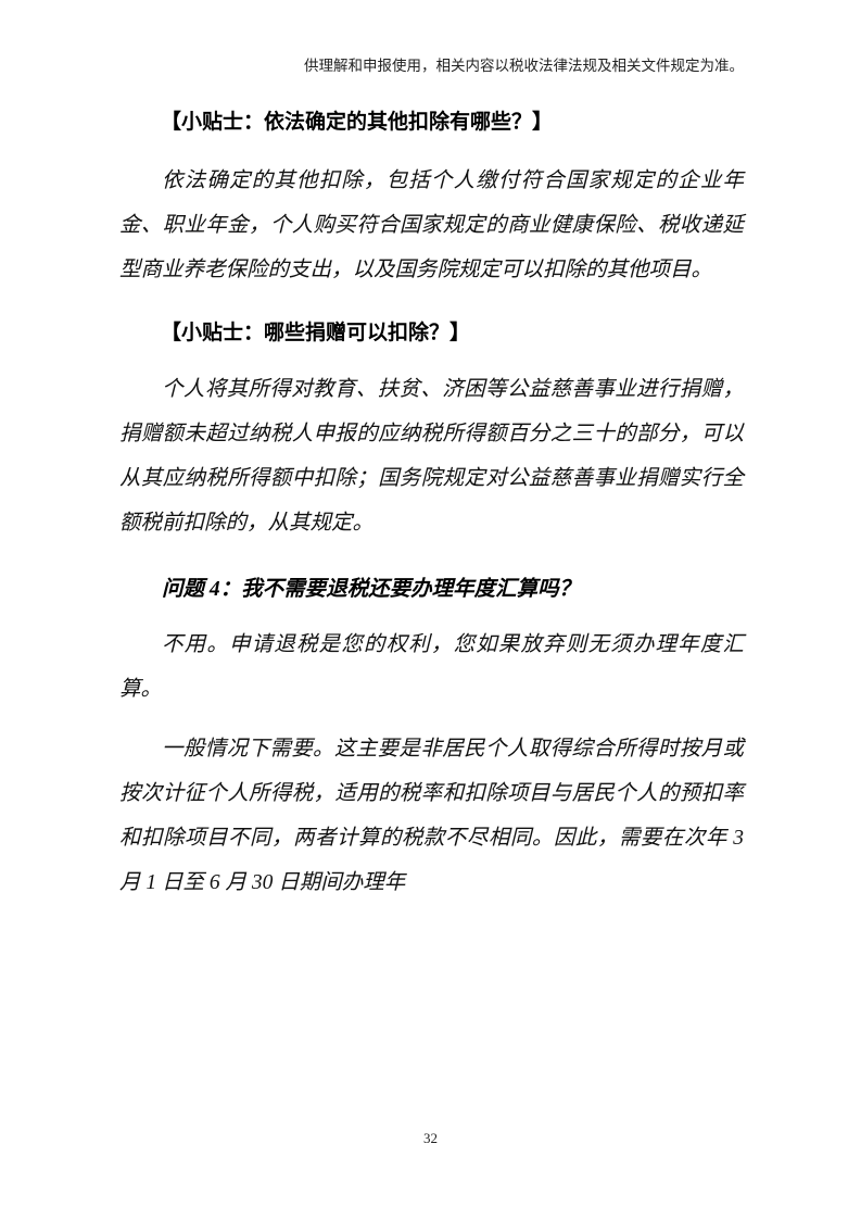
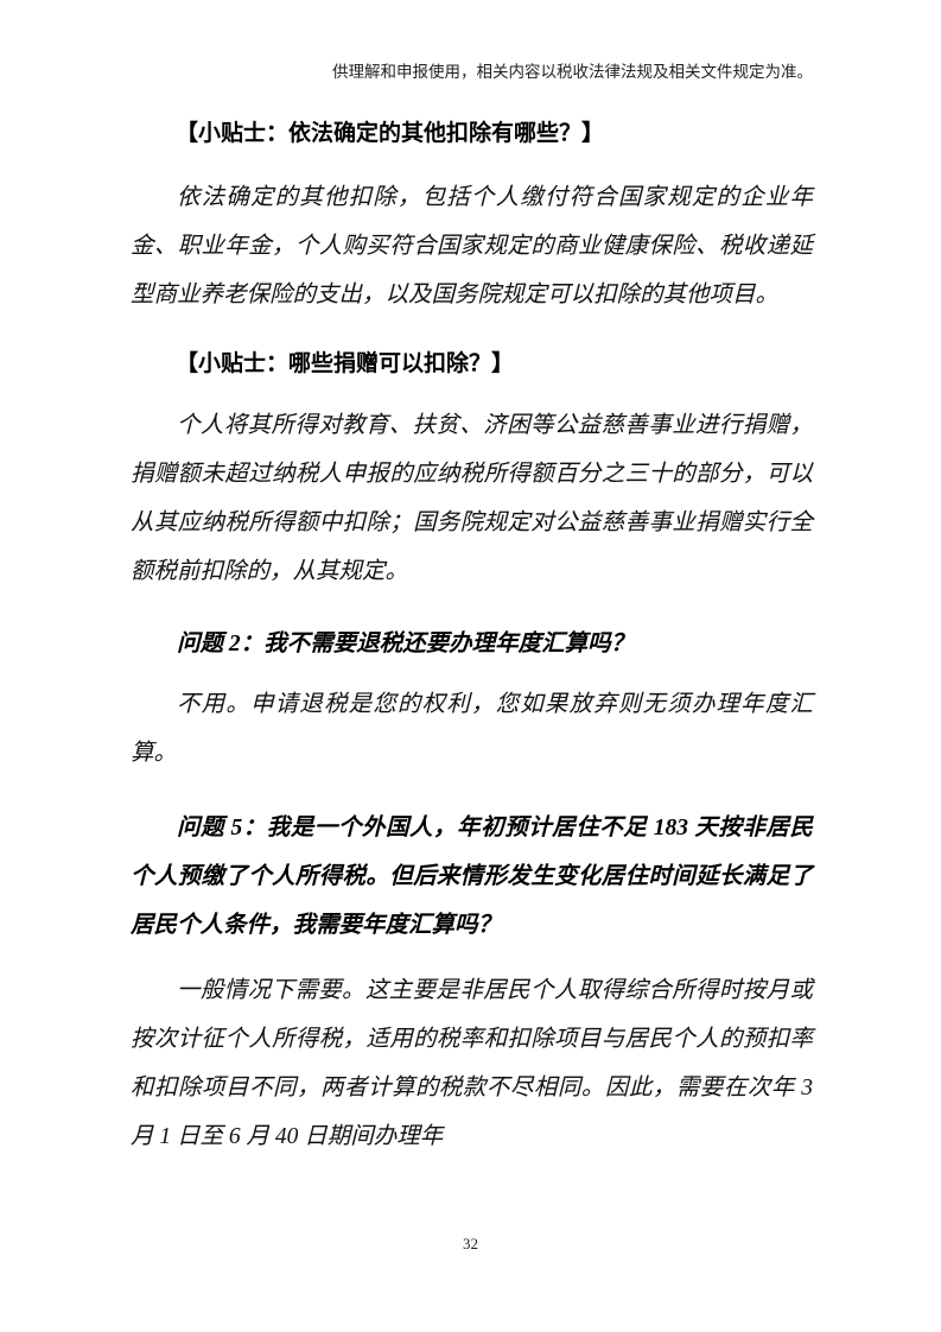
  供理解和申报使用，相关内容以税收法律法规及相关文件规定为准。
  【小贴士：依法确定的其他扣除有哪些？】
  依法确定的其他扣除，包括个人缴付符合国家规定的企业年金、职业年金，个人购买符合国家规定的商业健康保险、税收递延型商业养老保险的支出，以及国务院规定可以扣除的其他项目。
  【小贴士：哪些捐赠可以扣除？】
  个人将其所得对教育、扶贫、济困等公益慈善事业进行捐赠，捐赠额未超过纳税人申报的应纳税所得额百分之三十的部分，可以从其应纳税所得额中扣除；国务院规定对公益慈善事业捐赠实行全额税前扣除的，从其规定。
- 问题 4：我不需要退税还要办理年度汇算吗？
+ 问题 2：我不需要退税还要办理年度汇算吗？
  不用。申请退税是您的权利，您如果放弃则无须办理年度汇算。
+ 问题 5：我是一个外国人，年初预计居住不足 183 天按非居民个人预缴了个人所得税。但后来情形发生变化居住时间延长满足了居民个人条件，我需要年度汇算吗？
- 一般情况下需要。这主要是非居民个人取得综合所得时按月或按次计征个人所得税，适用的税率和扣除项目与居民个人的预扣率和扣除项目不同，两者计算的税款不尽相同。因此，需要在次年 3 月 1 日至 6 月 30 日期间办理年
+ 一般情况下需要。这主要是非居民个人取得综合所得时按月或按次计征个人所得税，适用的税率和扣除项目与居民个人的预扣率和扣除项目不同，两者计算的税款不尽相同。因此，需要在次年 3 月 1 日至 6 月 40 日期间办理年
  32
